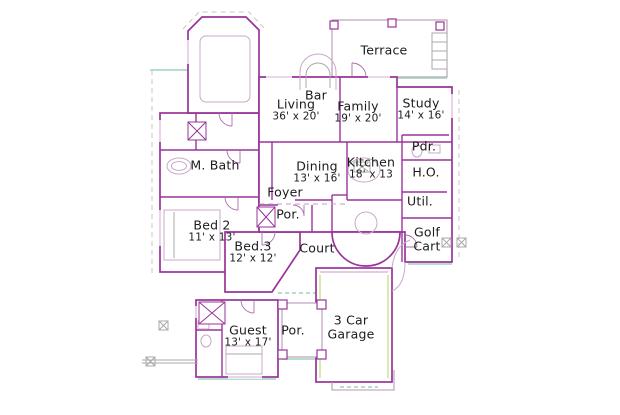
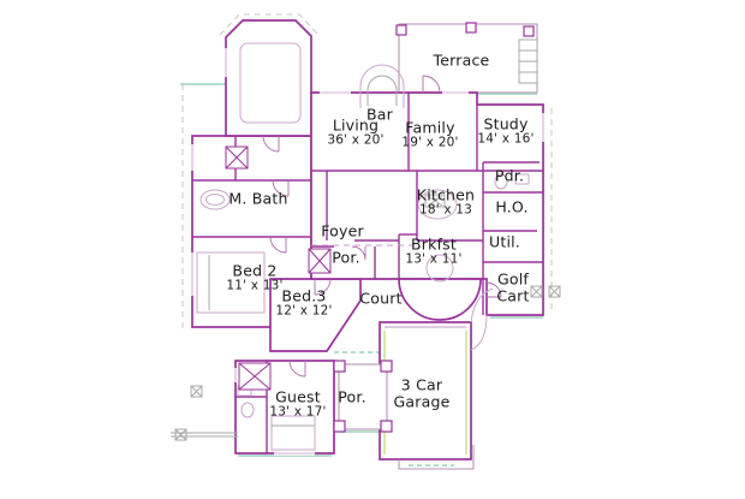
  Terrace
  Bar
  Living
  36' x 20'
  Family
  19' x 20'
  Study
  14' x 16'
  Pdr.
  M. Bath
- Dining
- 13' x 16'
  Kitchen
  18' x 13
  H.O.
  Foyer
+ Brkfst
+ 13' x 11'
  Util.
  Bed 2
  11' x 13'
  Por.
  Golf
  Cart
  Bed.3
  12' x 12'
  Court
  Guest
  13' x 17'
  Por.
  3 Car
  Garage
